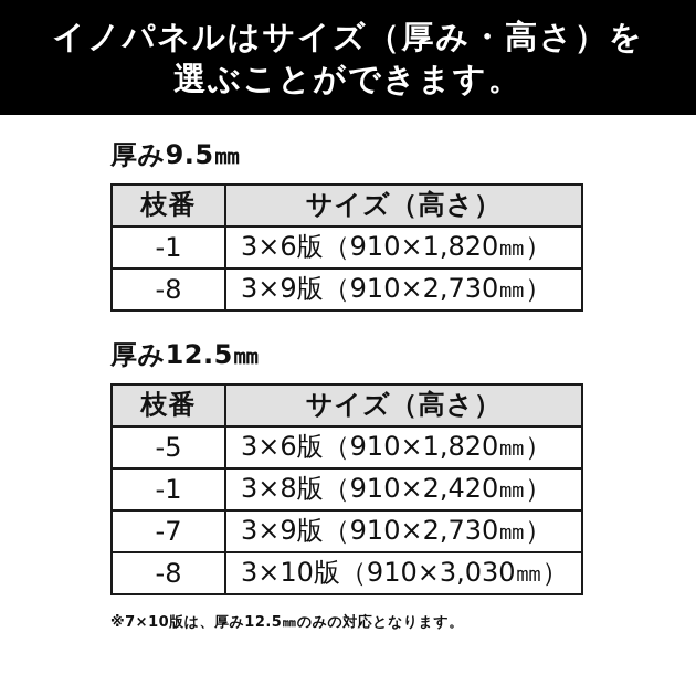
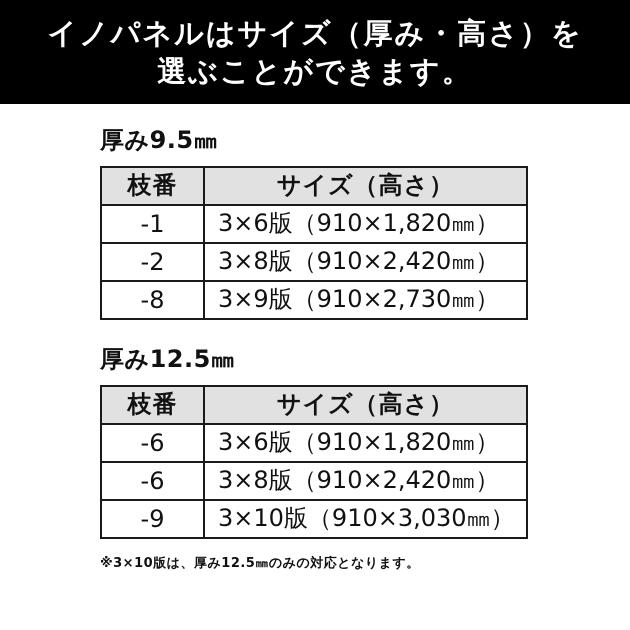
  イノパネルはサイズ（厚み・高さ）を
  選ぶことができます。
  厚み9.5㎜
  枝番	サイズ（高さ）
  -1	3×6版（910×1,820㎜）
+ -2	3×8版（910×2,420㎜）
  -8	3×9版（910×2,730㎜）
  厚み12.5㎜
  枝番	サイズ（高さ）
- -5	3×6版（910×1,820㎜）
+ -6	3×6版（910×1,820㎜）
- -1	3×8版（910×2,420㎜）
+ -6	3×8版（910×2,420㎜）
- -7	3×9版（910×2,730㎜）
- -8	3×10版（910×3,030㎜）
+ -9	3×10版（910×3,030㎜）
- ※7×10版は、厚み12.5㎜のみの対応となります。
+ ※3×10版は、厚み12.5㎜のみの対応となります。
